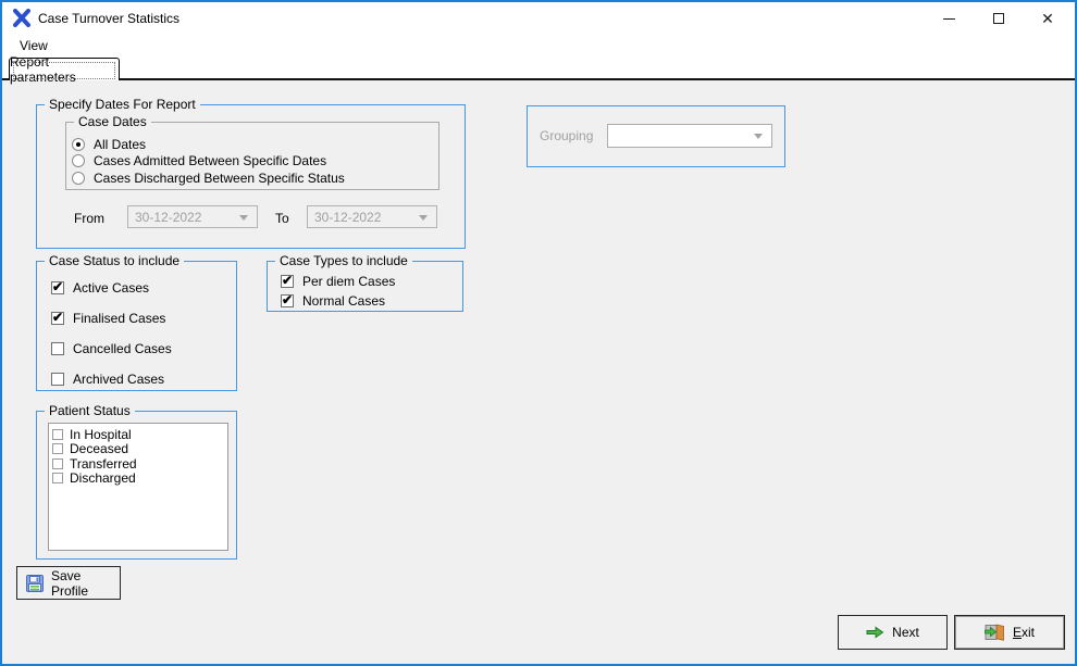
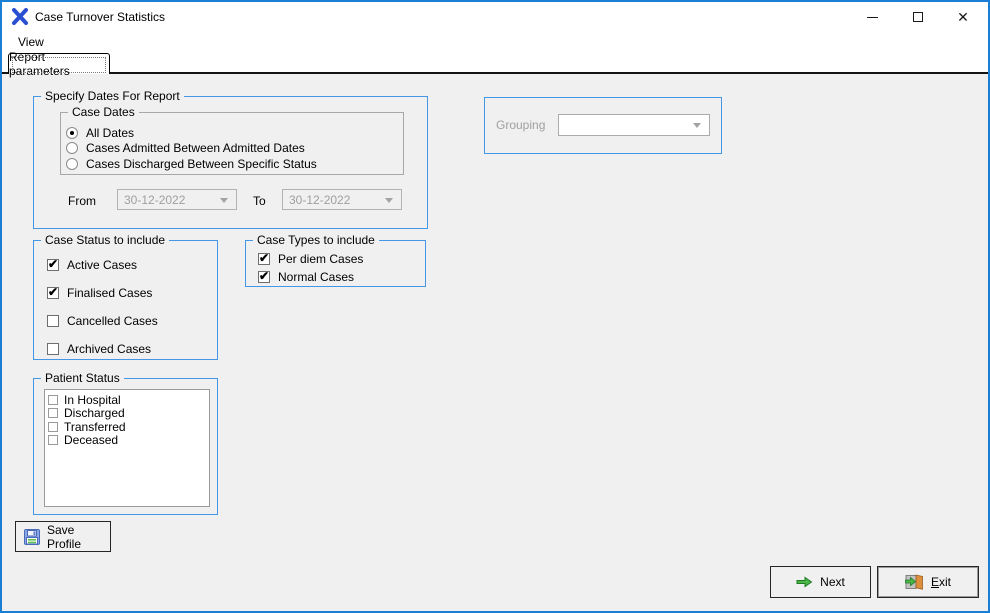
  Case Turnover Statistics
  ✕
  View
  Report parameters
  Specify Dates For Report
  Case Dates
  All Dates
- Cases Admitted Between Specific Dates
+ Cases Admitted Between Admitted Dates
  Cases Discharged Between Specific Status
  From
  30-12-2022
  To
  30-12-2022
  Grouping
  Case Status to include
  Active Cases
  Finalised Cases
  Cancelled Cases
  Archived Cases
  Case Types to include
  Per diem Cases
  Normal Cases
  Patient Status
  In Hospital
- Deceased
+ Discharged
  Transferred
- Discharged
+ Deceased
  Save Profile
  Next
  Exit
